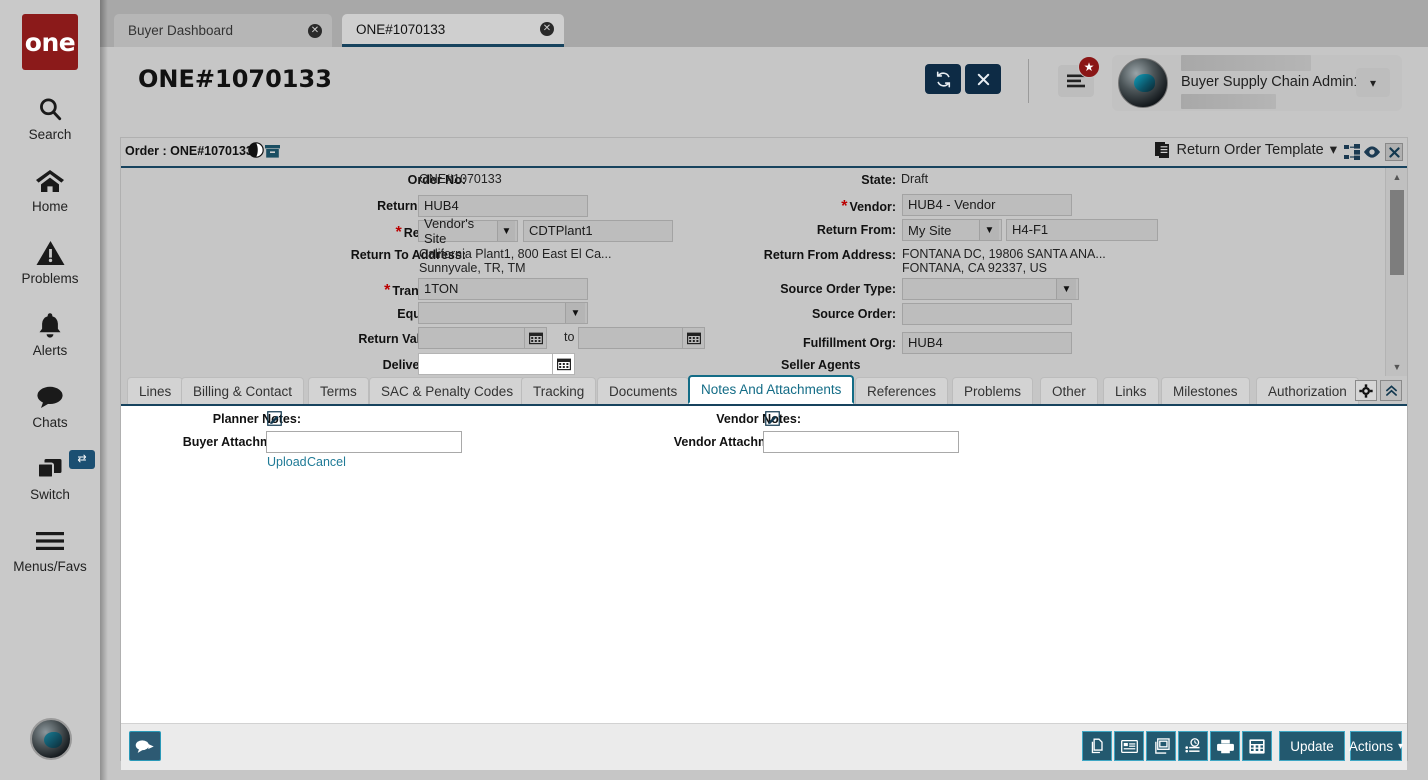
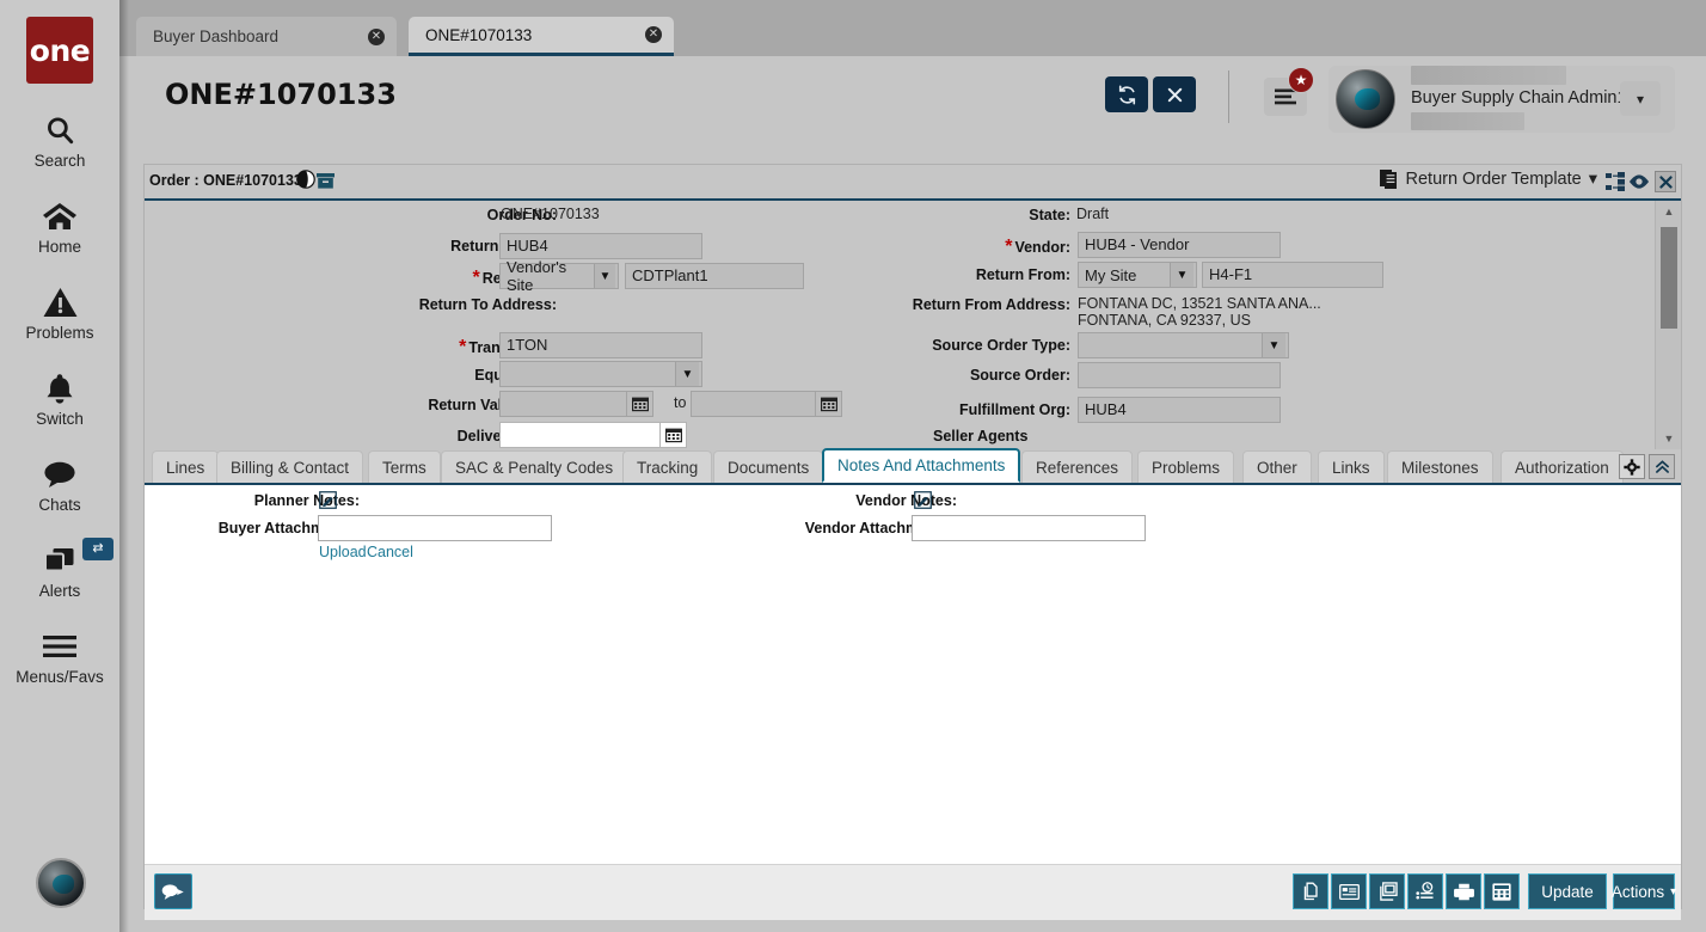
  one
  Search
  Home
  Problems
- Alerts
+ Switch
  Chats
  ⇄
- Switch
+ Alerts
  Menus/Favs
  Buyer Dashboard
  ✕
  ONE#1070133
  ✕
  ONE#1070133
  ★
  Buyer Supply Chain Admin
  ▾
  Order : ONE#107013
  Return Order Template
  ▾
  Order No:
  ONE#1070133
  HUB4
  *
  Vendor's Site
  ▼
  CDTPlant1
  Return To Address:
- California Plant1, 800 East El Ca...
- Sunnyvale, TR, TM
  *
  1TON
  ▼
  to
  State:
  Draft
  *
  Vendor:
  HUB4 - Vendor
  Return From:
  My Site
  ▼
  H4-F1
  Return From Address:
- FONTANA DC, 19806 SANTA ANA...
+ FONTANA DC, 13521 SANTA ANA...
  FONTANA, CA 92337, US
  Source Order Type:
  ▼
  Source Order:
  Fulfillment Org:
  HUB4
  Seller Agents
  ▲
  ▼
  Lines
  Billing & Contact
  Terms
  SAC & Penalty Codes
  Tracking
  Documents
  Notes And Attachments
  References
  Problems
  Other
  Links
  Milestones
  Authorization
  Planner Nes:
  Upload
  Cancel
  Vendor Ntes:
  Update
  Actions
  ▾
